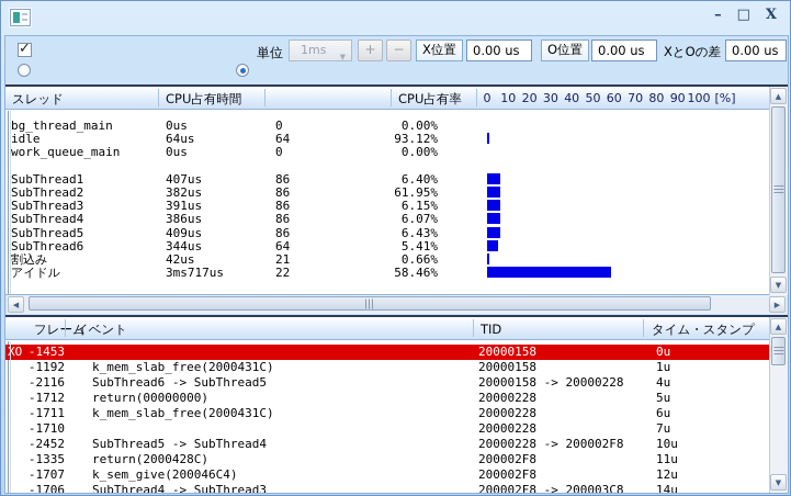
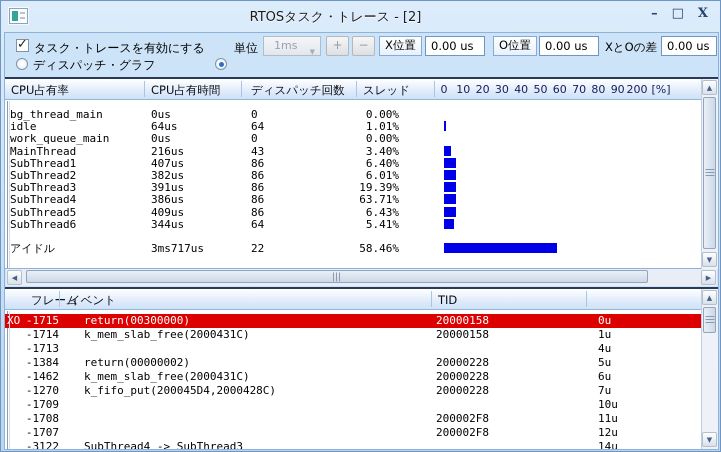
+ RTOSタスク・トレース - [2]
  –
  □
  X
+ タスク・トレースを有効にする
  単位
  1ms
  ▼
  +
  −
  X位置
  0.00 us
  O位置
  0.00 us
  XとOの差
  0.00 us
+ ディスパッチ・グラフ
- スレッド
+ CPU占有率
  CPU占有時間
+ ディスパッチ回数
- CPU占有率
+ スレッド
  0
  10
  20
  30
  40
  50
  60
  70
  80
  90
- 100
+ 200
  [%]
  bg_thread_main
  0us
  0
  0.00%
  idle
  64us
  64
- 93.12%
+ 1.01%
  work_queue_main
  0us
  0
  0.00%
+ MainThread
+ 216us
+ 43
+ 3.40%
  SubThread1
  407us
  86
  6.40%
  SubThread2
  382us
  86
- 61.95%
+ 6.01%
  SubThread3
  391us
  86
- 6.15%
+ 19.39%
  SubThread4
  386us
  86
- 6.07%
+ 63.71%
  SubThread5
  409us
  86
  6.43%
  SubThread6
  344us
  64
  5.41%
- 割込み
- 42us
- 21
- 0.66%
  アイドル
  3ms717us
  22
  58.46%
  ▲
  ▼
  ◀
  ▶
  フレーム
  イベント
  TID
- タイム・スタンプ
  XO
- -1453
+ -1715
+ return(00300000)
  20000158
  0u
- -1192
+ -1714
  k_mem_slab_free(2000431C)
  20000158
  1u
- -2116
+ -1713
- SubThread6 -> SubThread5
- 20000158 -> 20000228
  4u
- -1712
+ -1384
- return(00000000)
+ return(00000002)
  20000228
  5u
- -1711
+ -1462
  k_mem_slab_free(2000431C)
  20000228
  6u
- -1710
+ -1270
+ k_fifo_put(200045D4,2000428C)
  20000228
  7u
- -2452
+ -1709
- SubThread5 -> SubThread4
- 20000228 -> 200002F8
  10u
- -1335
+ -1708
- return(2000428C)
  200002F8
  11u
  -1707
- k_sem_give(200046C4)
  200002F8
  12u
- -1706
+ -3122
  SubThread4 -> SubThread3
- 200002F8 -> 200003C8
  14u
  ▲
  ▼
